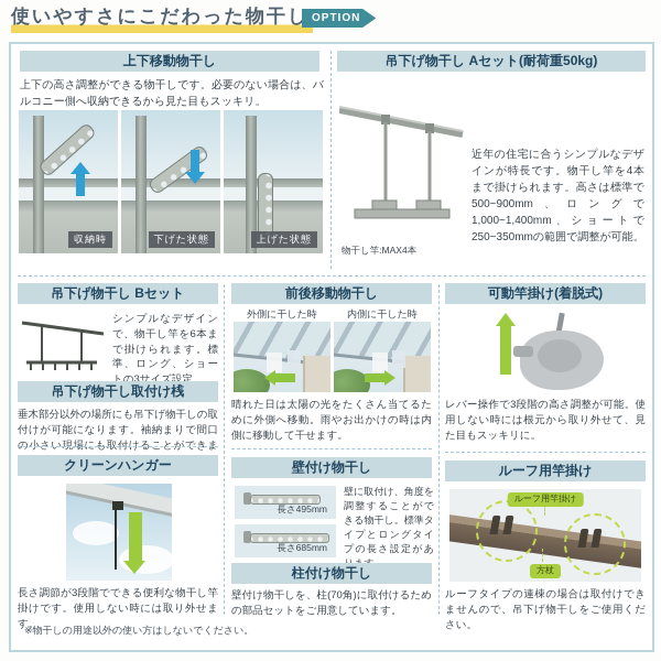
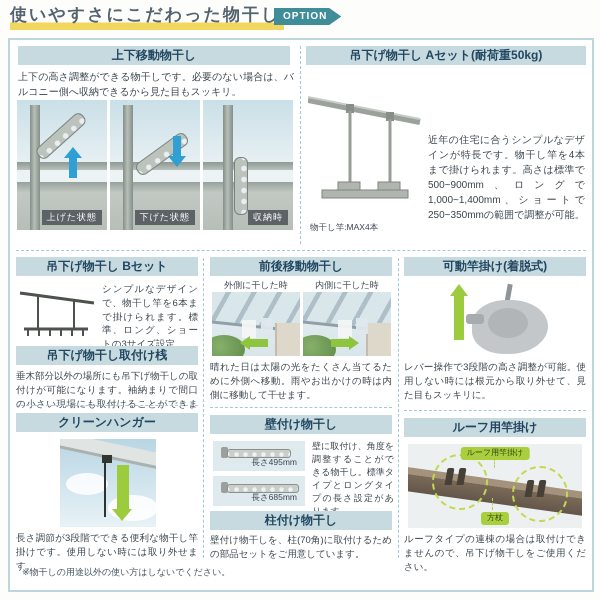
  使いやすさにこだわった物干し
  OPTION
  上下移動物干し
  上下の高さ調整ができる物干しです。必要のない場合は、バルコニー側へ収納できるから見た目もスッキリ。
- 収納時
+ 上げた状態
  下げた状態
- 上げた状態
+ 収納時
  吊下げ物干し Aセット(耐荷重50kg)
  物干し竿:MAX4本
  近年の住宅に合うシンプルなデザインが特長です。物干し竿を4本まで掛けられます。高さは標準で500~900mm、ロングで1,000~1,400mm、ショートで250~350mmの範囲で調整が可能。
  吊下げ物干し Bセット
  シンプルなデザインで、物干し竿を6本まで掛けられます。標準、ロング、ショートの3サイズ設定。
  吊下げ物干し取付け桟
  垂木部分以外の場所にも吊下げ物干しの取付けが可能になります。袖納まりで間口の小さい現場にも取付けることができま
  クリーンハンガー
  長さ調節が3段階でできる便利な物干し竿掛けです。使用しない時には取り外せます。
  前後移動物干し
  外側に干した時
  内側に干した時
  晴れた日は太陽の光をたくさん当てるために外側へ移動。雨やお出かけの時は内側に移動して干せます。
  壁付け物干し
  長さ495mm
  長さ685mm
  壁に取付け、角度を調整することができる物干し。標準タイプとロングタイプの長さ設定があ
  柱付け物干し
  壁付け物干しを、柱(70角)に取付けるための部品セットをご用意しています。
  可動竿掛け(着脱式)
  レバー操作で3段階の高さ調整が可能。使用しない時には根元から取り外せて、見た目もスッキリに。
  ルーフ用竿掛け
  ルーフ用竿掛け
  方杖
  ルーフタイプの連棟の場合は取付けできませんので、吊下げ物干しをご使用ください。
  ※物干しの用途以外の使い方はしないでください。
